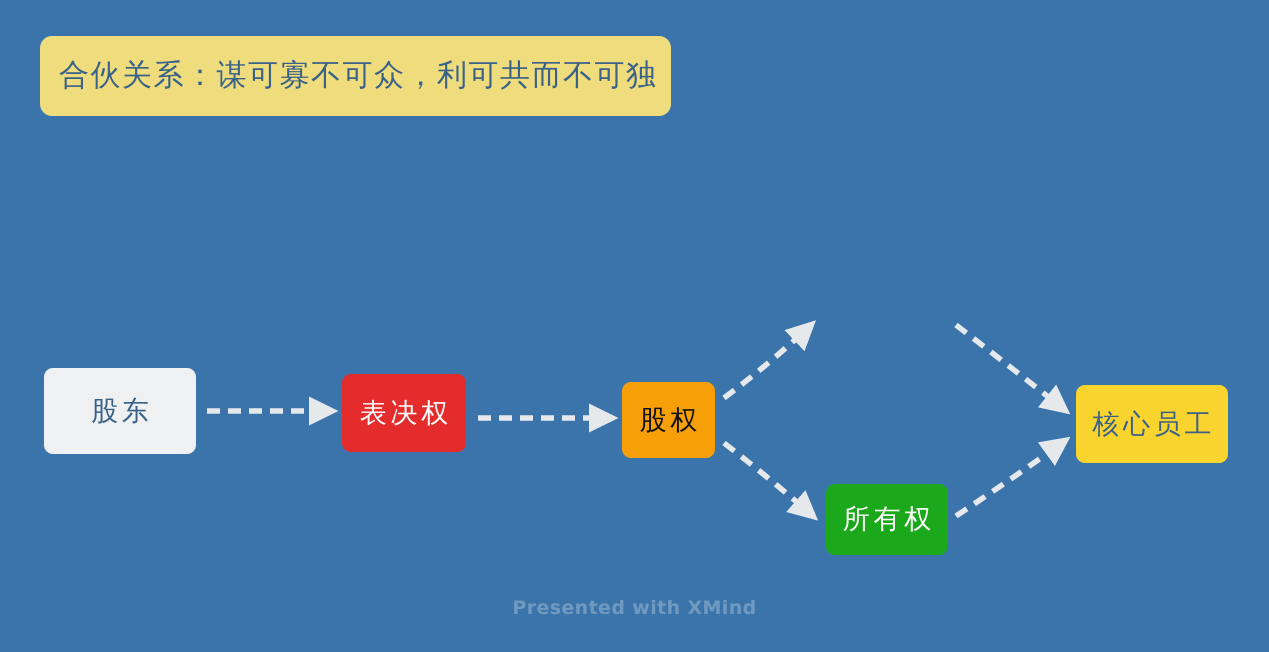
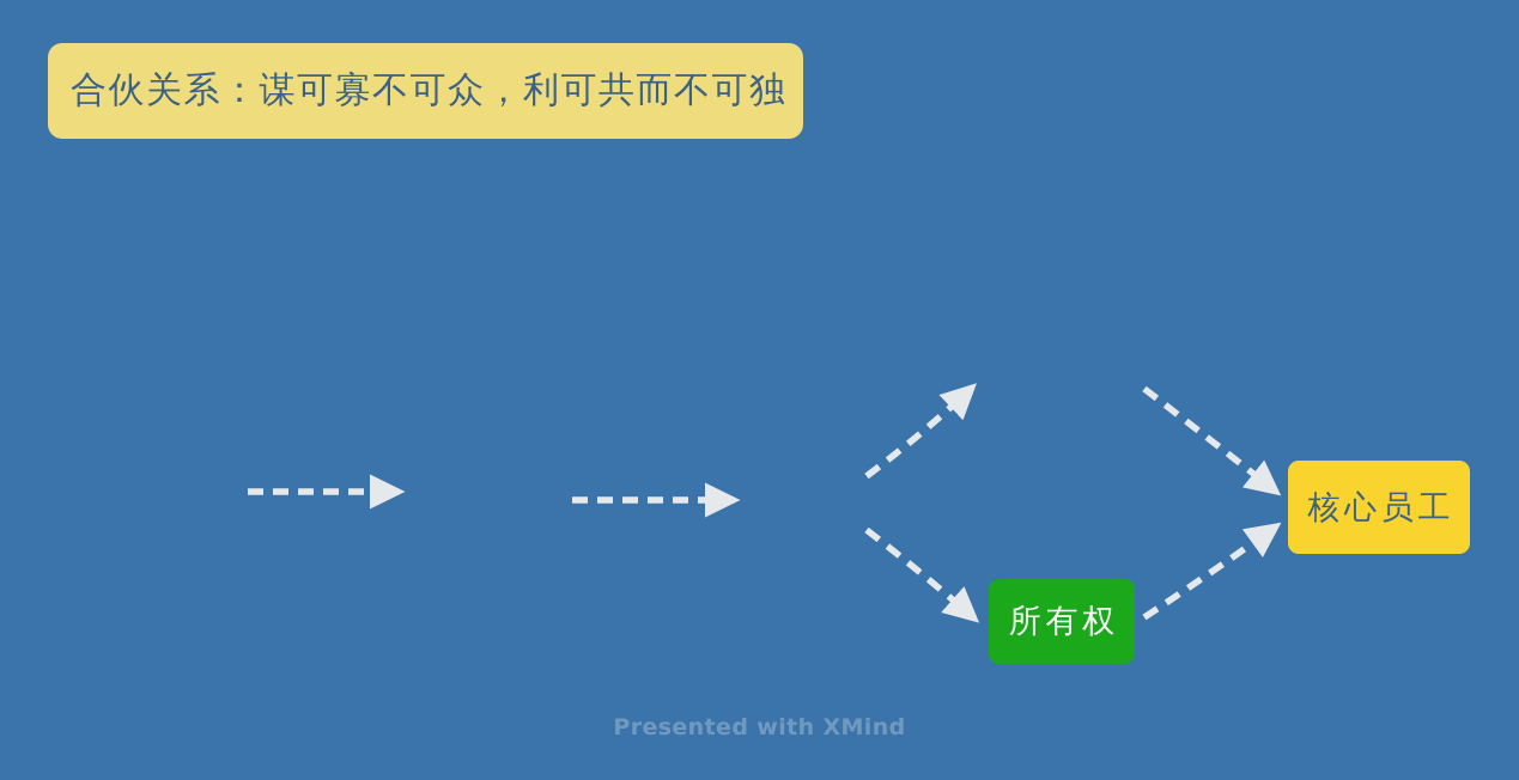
  合伙关系：谋可寡不可众，利可共而不可独
- 股东
- 表决权
- 股权
  所有权
  核心员工
  Presented with XMind
